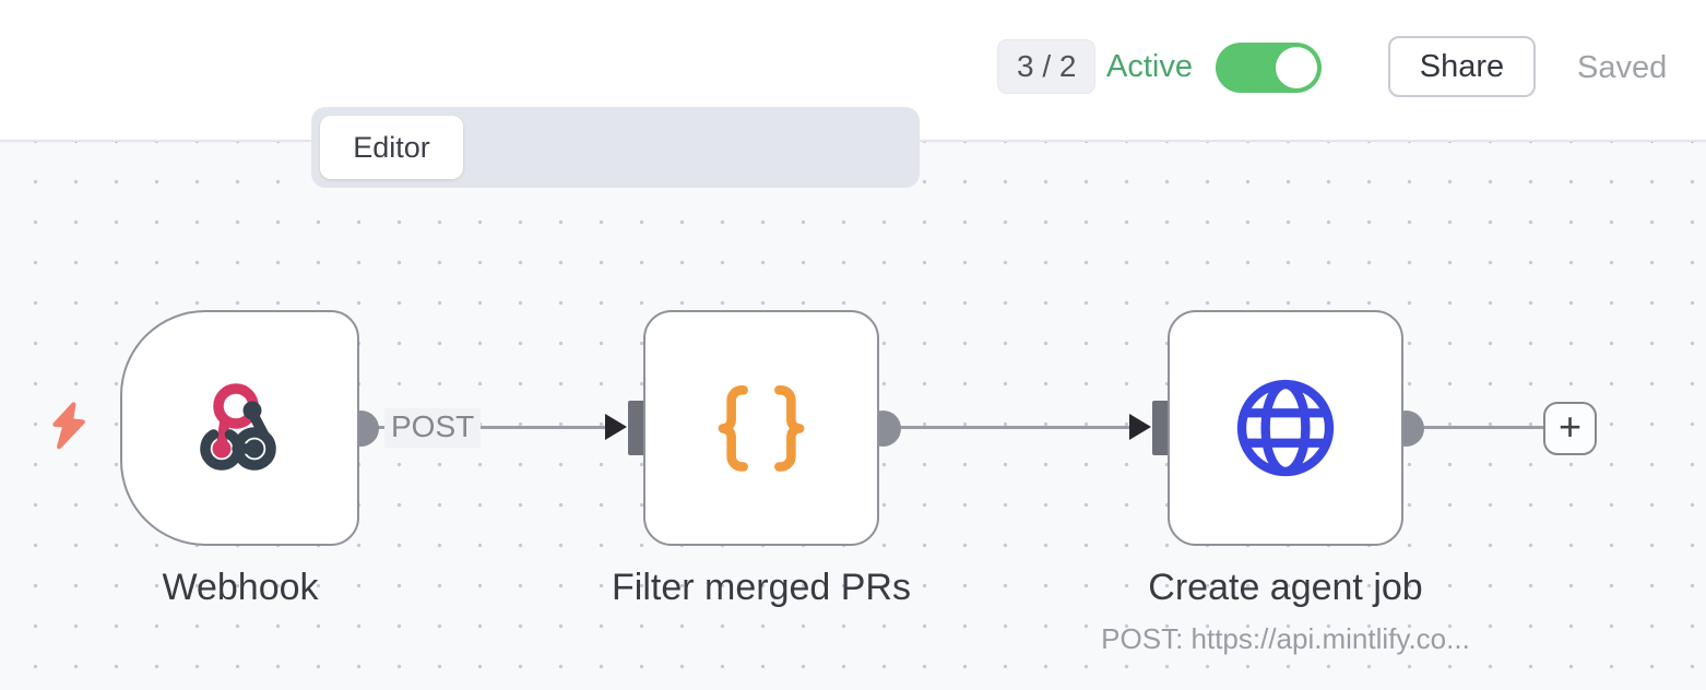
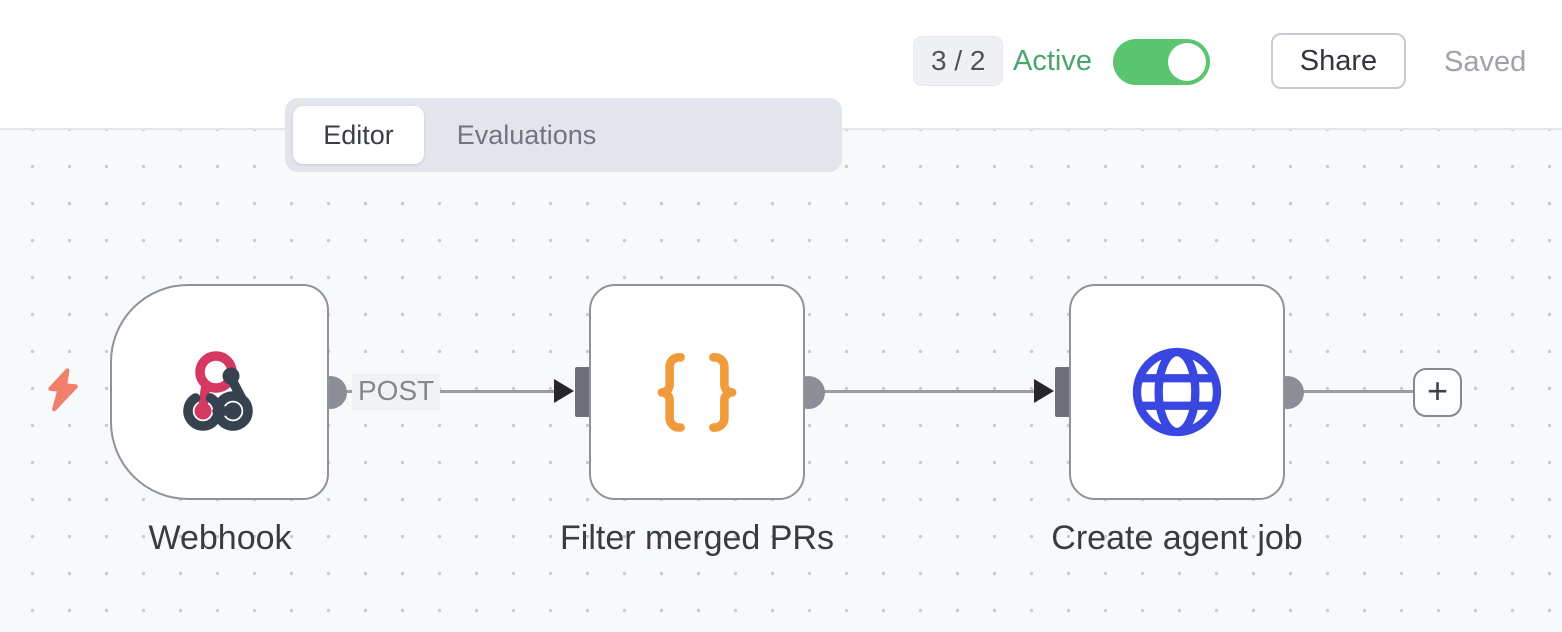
  3 / 2
  Active
  Share
  Saved
  Editor
+ Evaluations
  POST
  Webhook
  Filter merged PRs
  Create agent job
- POST: https://api.mintlify.co...
  +
